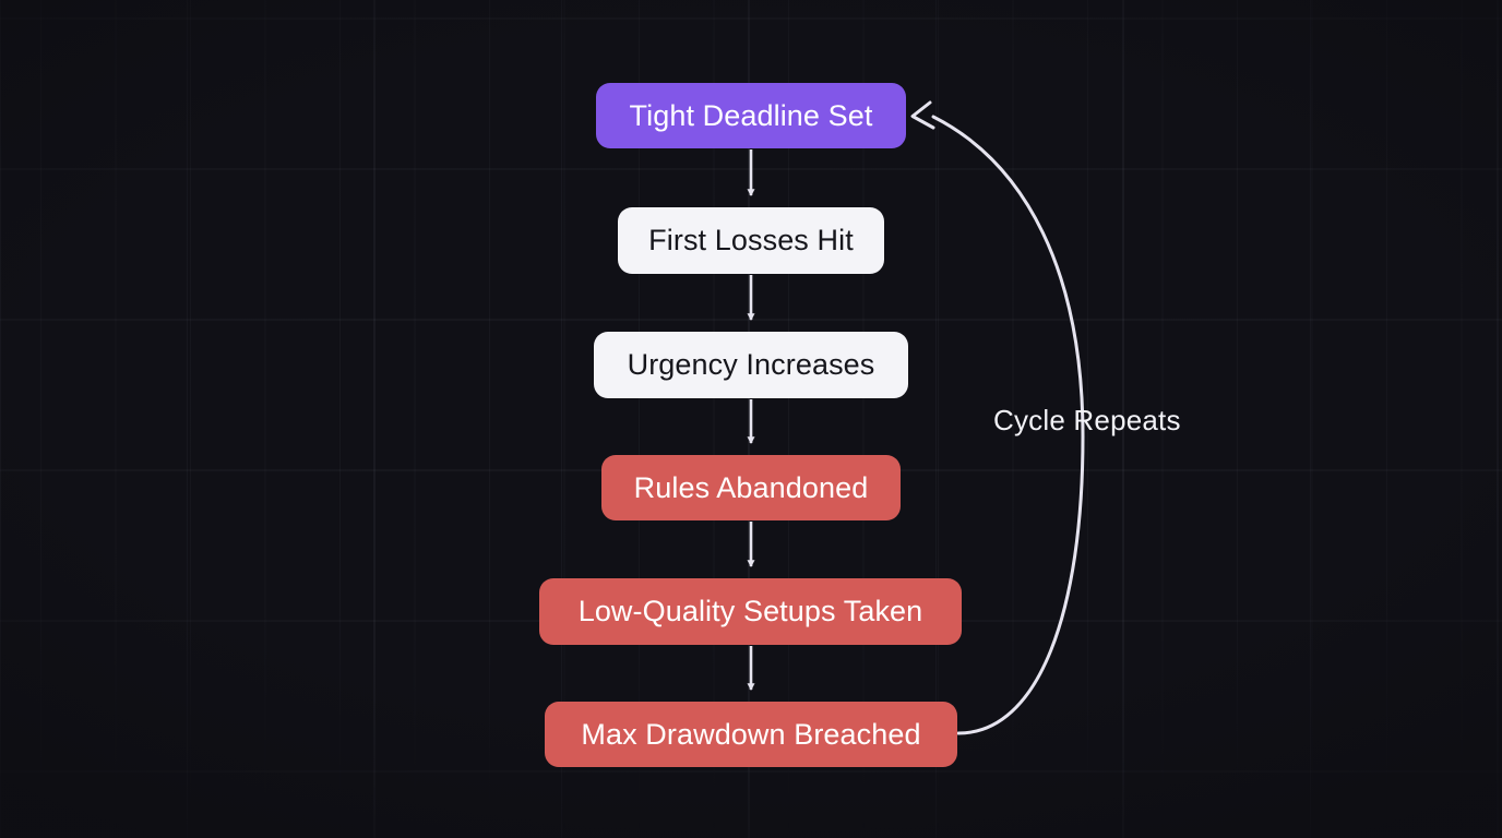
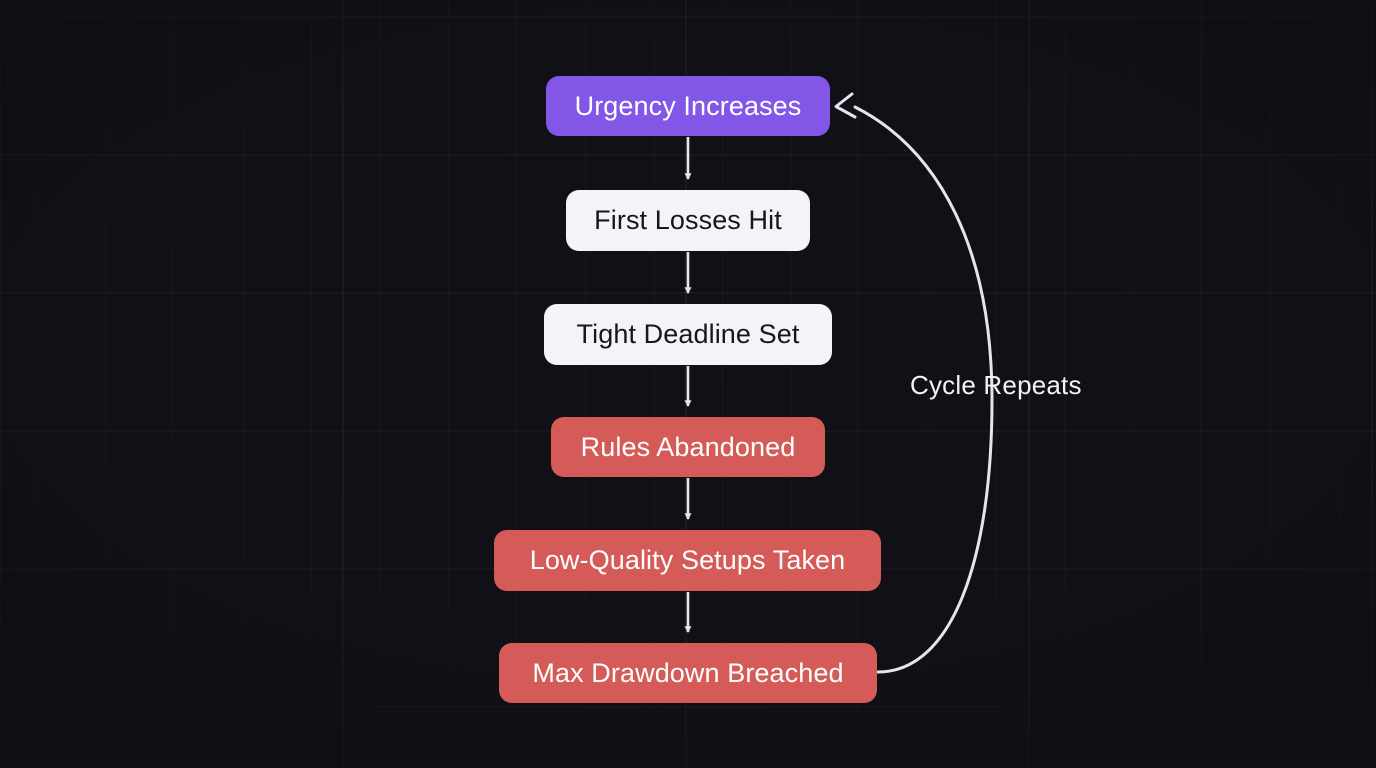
- Tight Deadline Set
+ Urgency Increases
  First Losses Hit
- Urgency Increases
+ Tight Deadline Set
  Rules Abandoned
  Low-Quality Setups Taken
  Max Drawdown Breached
  Cycle Repeats
